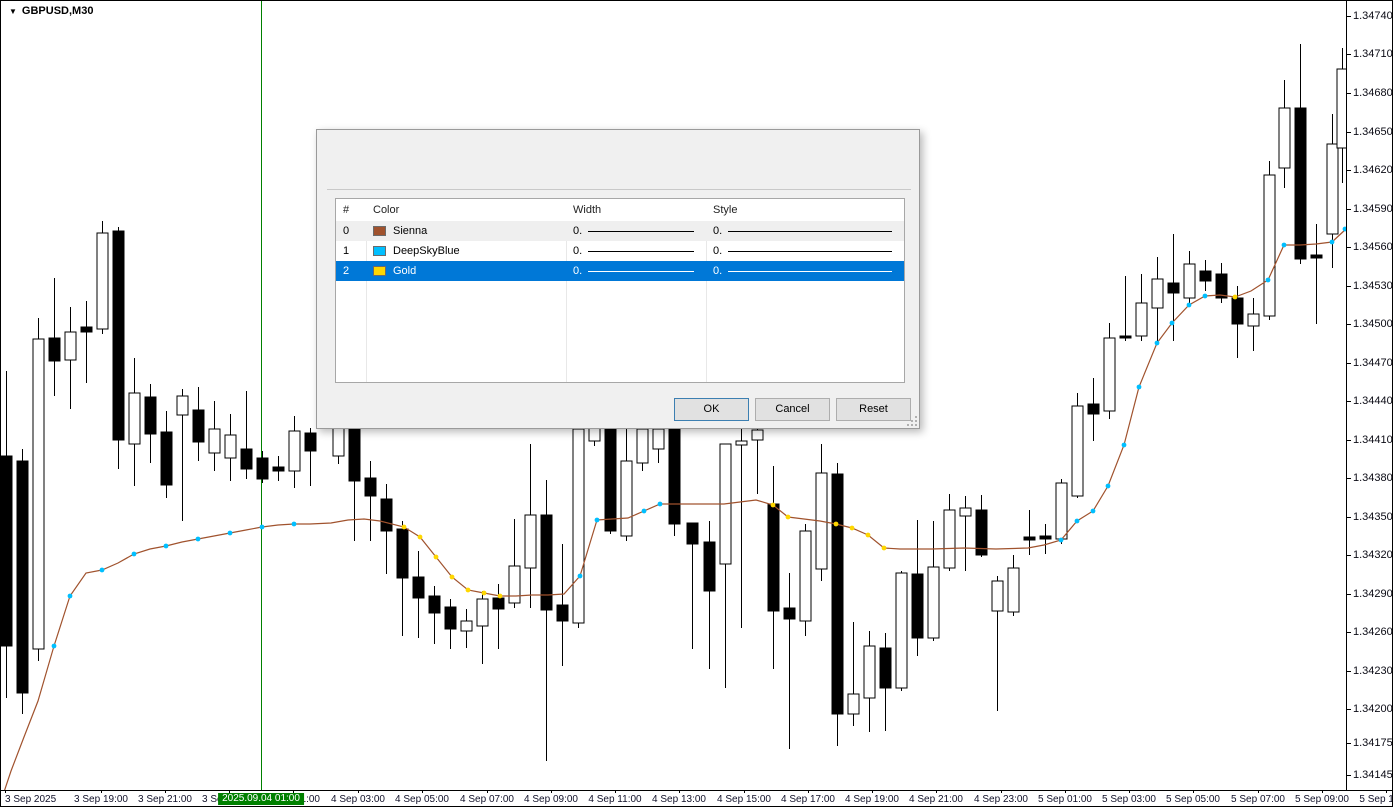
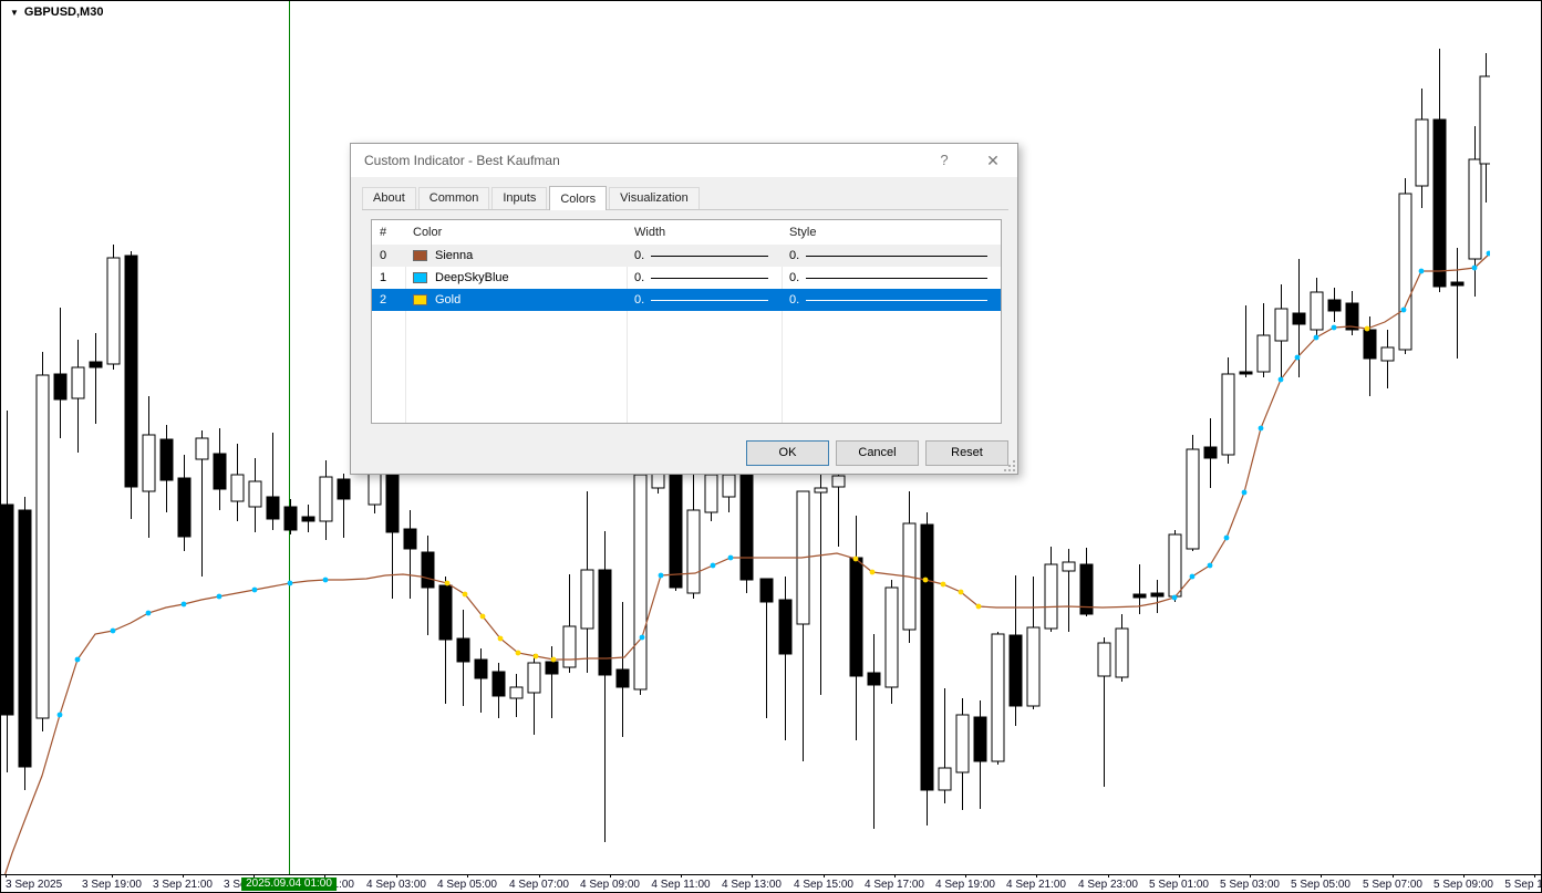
  ▼
  GBPUSD,M30
- 1.34740
- 1.34710
- 1.34680
- 1.34650
- 1.34620
- 1.34590
- 1.34560
- 1.34530
- 1.34500
- 1.34470
- 1.34440
- 1.34410
- 1.34380
- 1.34350
- 1.34320
- 1.34290
- 1.34260
- 1.34230
- 1.34200
- 1.34175
- 1.34145
  3 Sep 2025
  3 Sep 19:00
  3 Sep 21:00
  4 Sep 03:00
  4 Sep 05:00
  4 Sep 07:00
  4 Sep 09:00
  4 Sep 11:00
  4 Sep 13:00
  4 Sep 15:00
  4 Sep 17:00
  4 Sep 19:00
  4 Sep 21:00
  4 Sep 23:00
  5 Sep 01:00
  5 Sep 03:00
  5 Sep 05:00
  5 Sep 07:00
  5 Sep 09:00
  2025.09.04 01:00
+ Custom Indicator - Best Kaufman
+ ?
+ ✕
+ About
+ Common
+ Inputs
+ Colors
+ Visualization
  #
  Color
  Width
  Style
  0
  Sienna
  0.
  0.
  1
  DeepSkyBlue
  0.
  0.
  2
  Gold
  0.
  0.
  OK
  Cancel
  Reset
